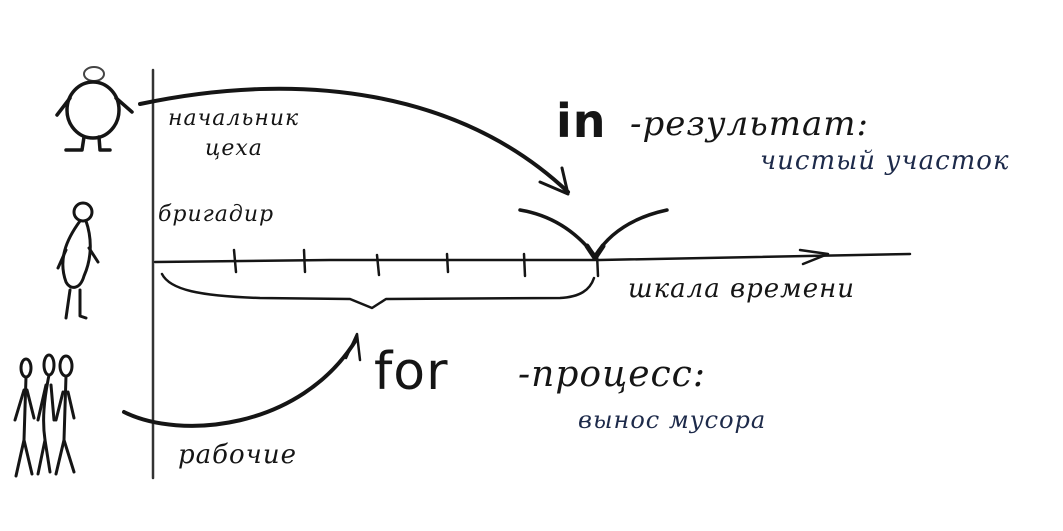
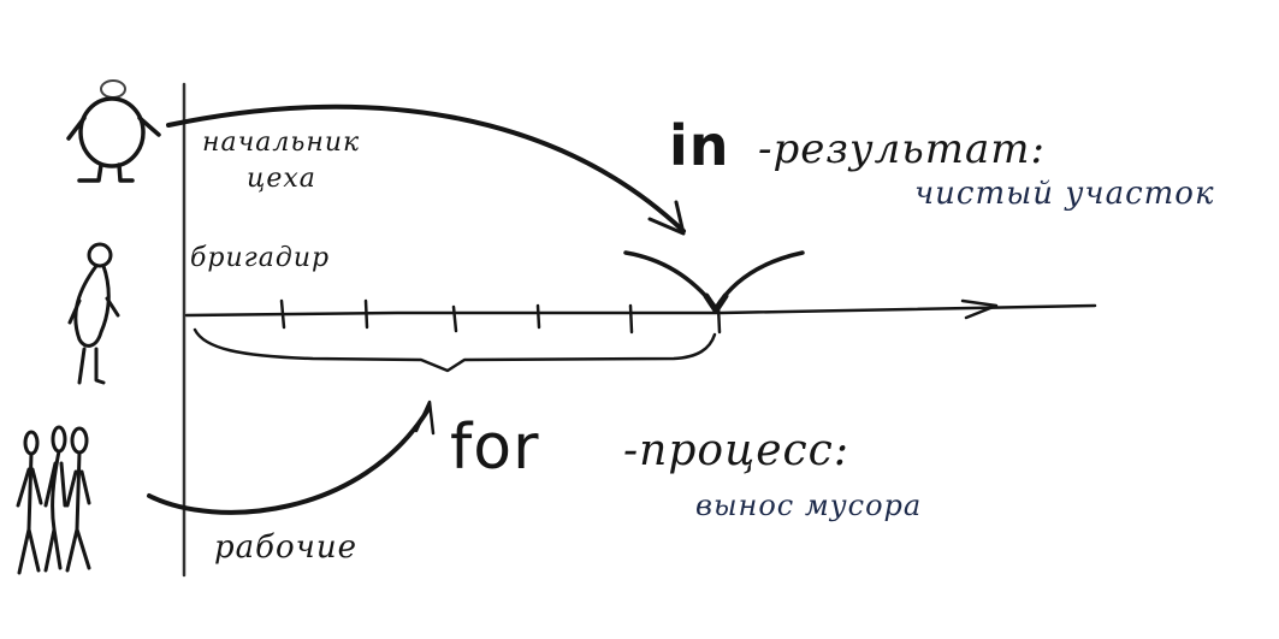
  начальник
  цеха
  бригадир
  рабочие
  in
  -результат:
  чистый участок
  for
  -процесс:
  вынос мусора
- шкала времени
